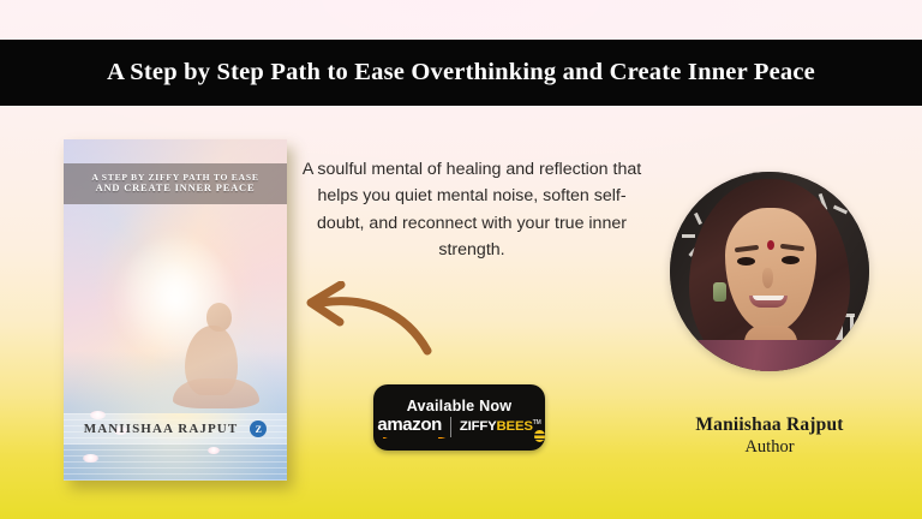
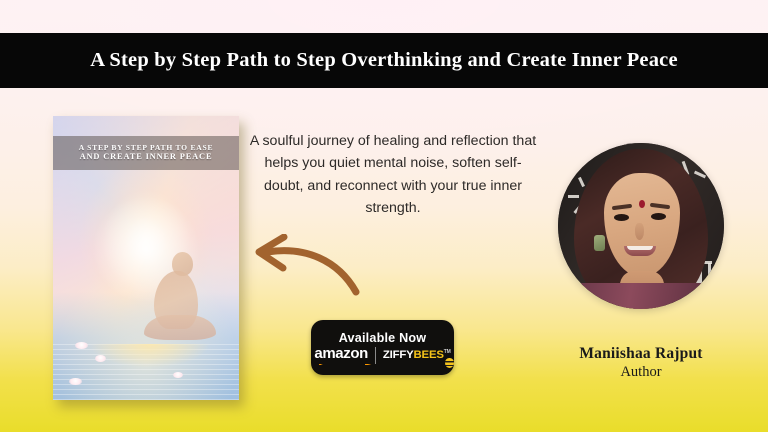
- A Step by Step Path to Ease Overthinking and Create Inner Peace
+ A Step by Step Path to Step Overthinking and Create Inner Peace
- A STEP BY ZIFFY PATH TO EASE
+ A STEP BY STEP PATH TO EASE
  AND CREATE INNER PEACE
- MANIISHAA RAJPUT
- Z
- A soulful mental of healing and reflection that helps you quiet mental noise, soften self-doubt, and reconnect with your true inner strength.
+ A soulful journey of healing and reflection that helps you quiet mental noise, soften self-doubt, and reconnect with your true inner strength.
  Available Now
  amazon
  ZIFFYBEES
  Maniishaa Rajput
  Author
